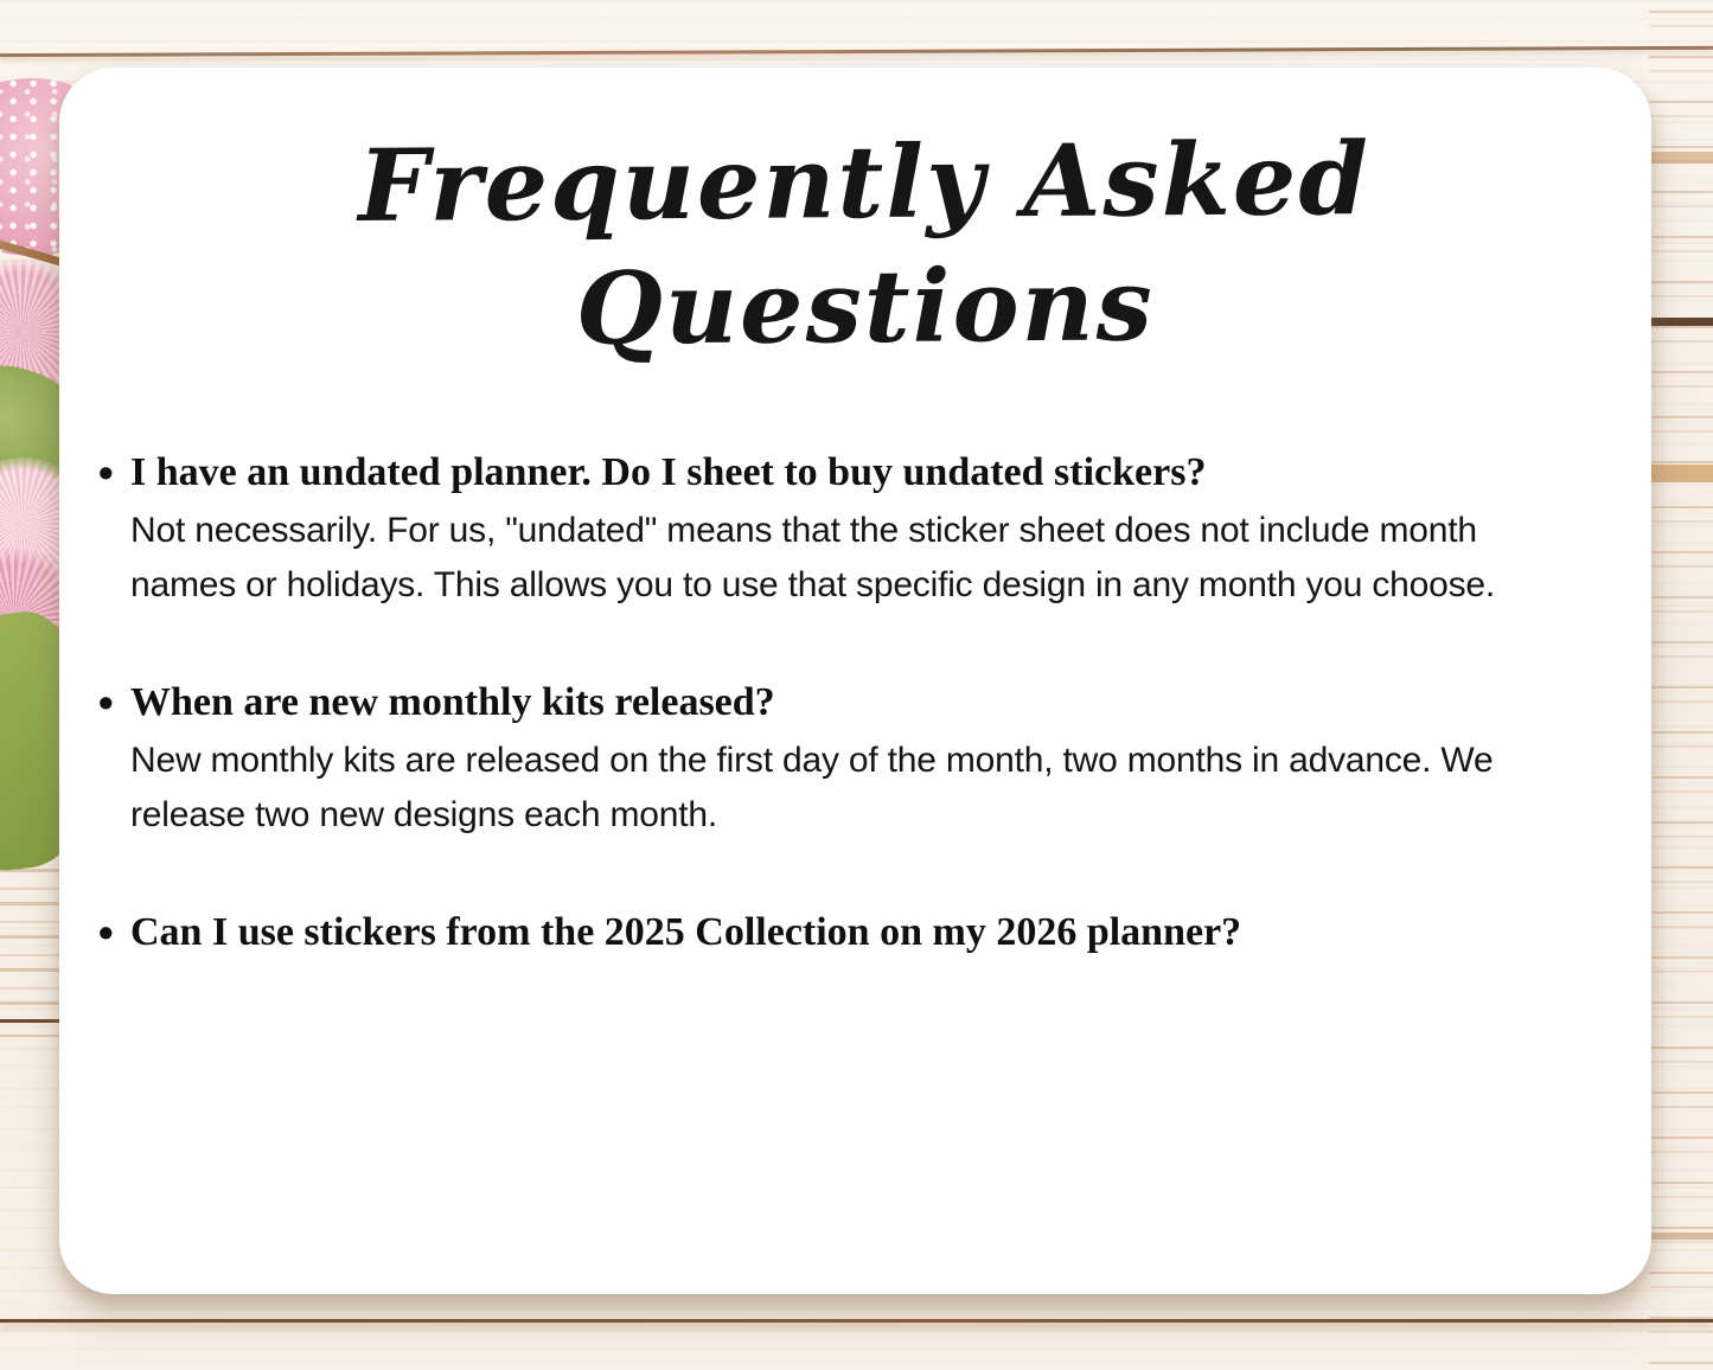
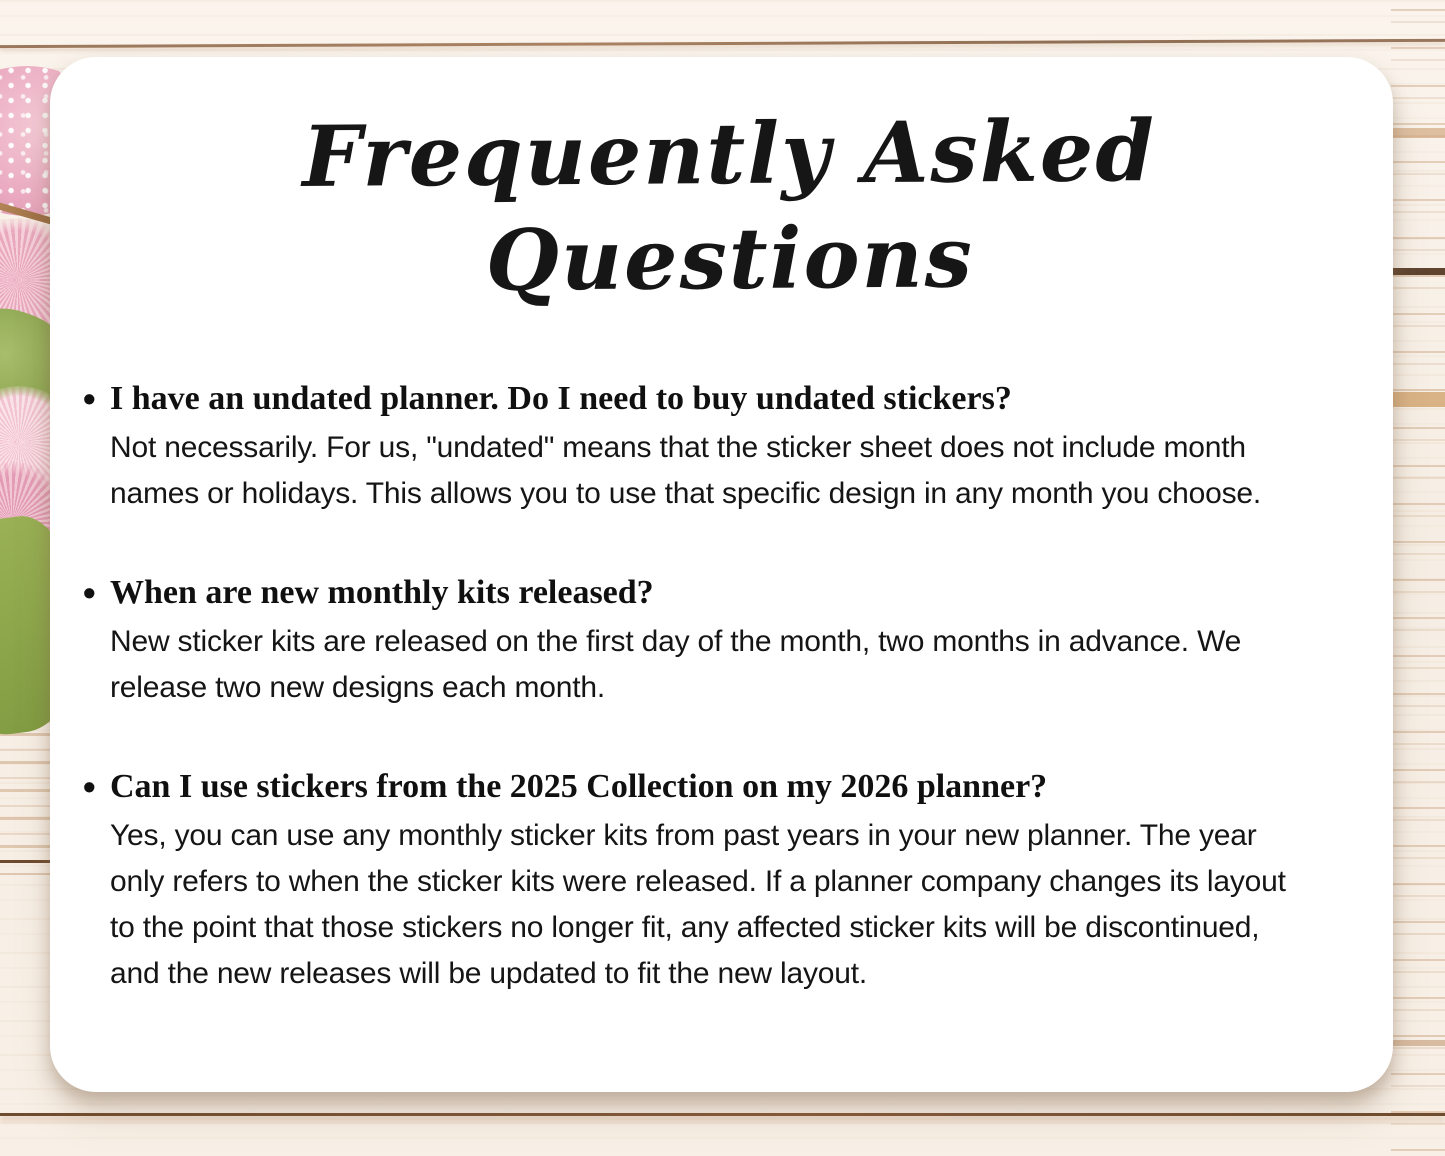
  Frequently Asked Questions
- I have an undated planner. Do I sheet to buy undated stickers?
+ I have an undated planner. Do I need to buy undated stickers?
  Not necessarily. For us, "undated" means that the sticker sheet does not include month names or holidays. This allows you to use that specific design in any month you choose.
  When are new monthly kits released?
- New monthly kits are released on the first day of the month, two months in advance. We release two new designs each month.
+ New sticker kits are released on the first day of the month, two months in advance. We release two new designs each month.
  Can I use stickers from the 2025 Collection on my 2026 planner?
+ Yes, you can use any monthly sticker kits from past years in your new planner. The year only refers to when the sticker kits were released. If a planner company changes its layout to the point that those stickers no longer fit, any affected sticker kits will be discontinued, and the new releases will be updated to fit the new layout.
